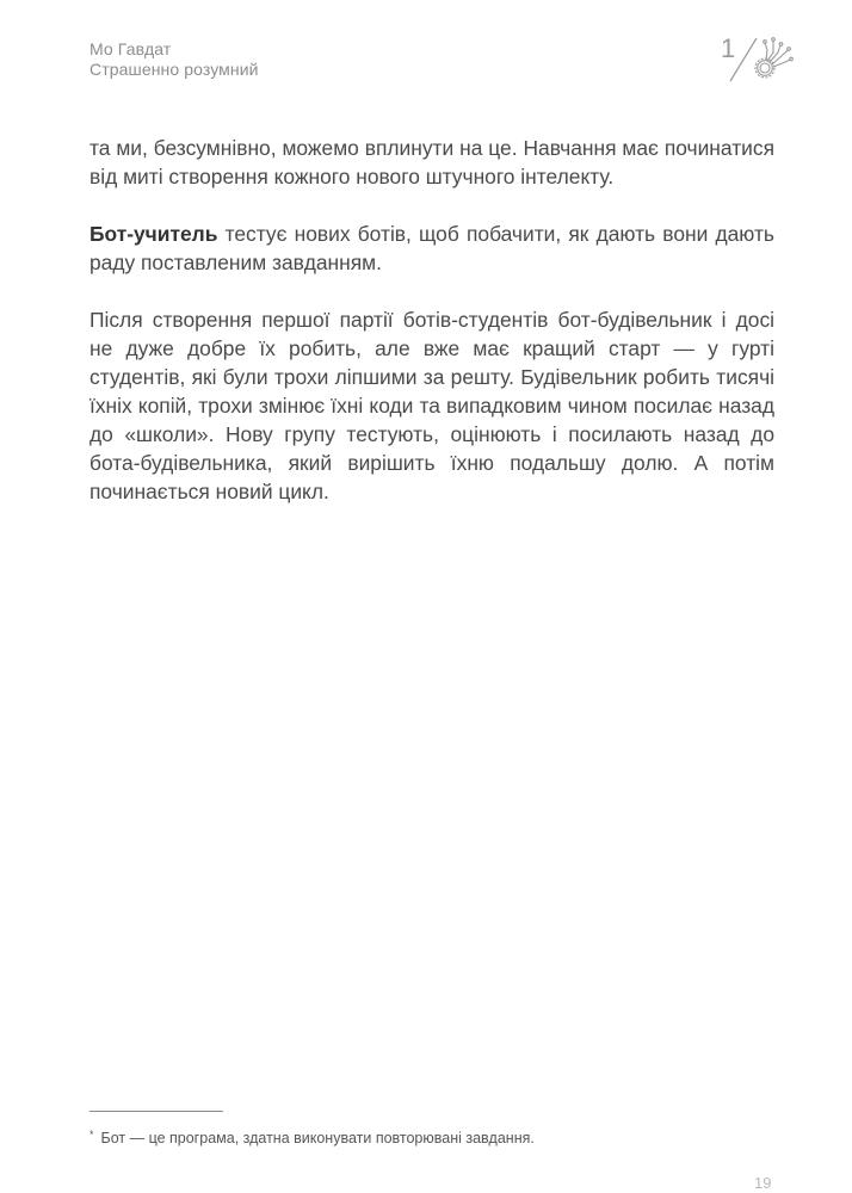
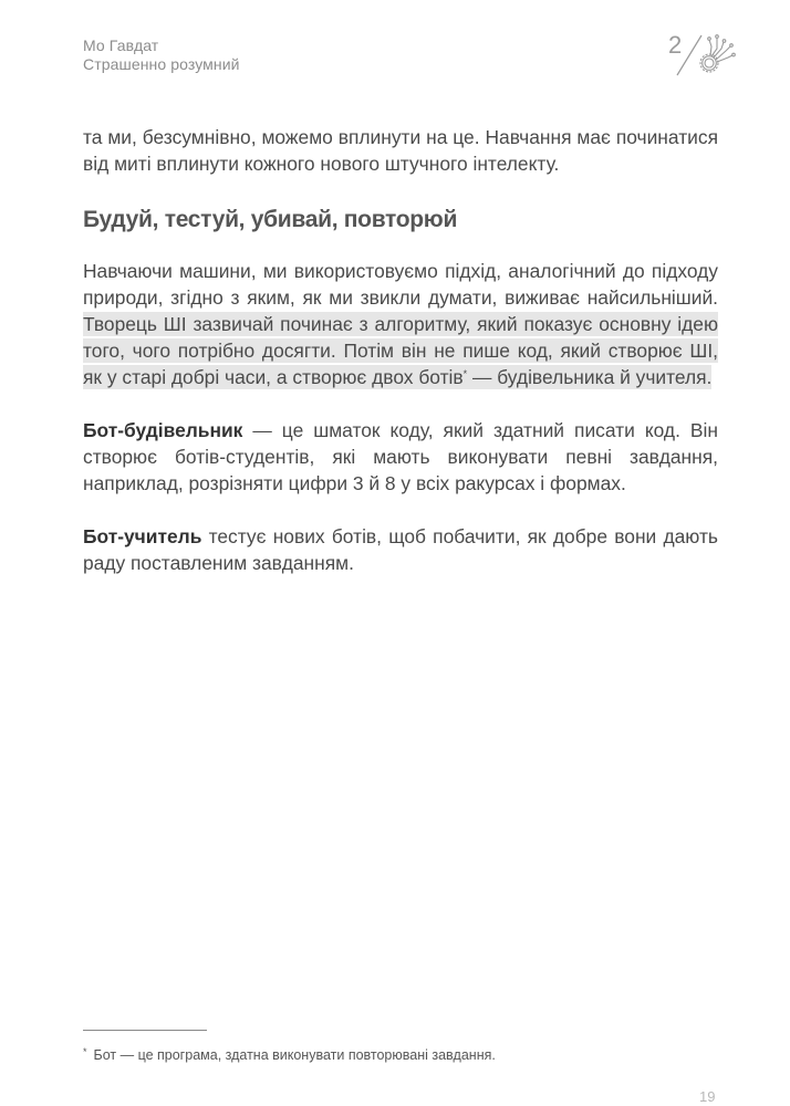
  Мо Гавдат
  Страшенно розумний
- 1
+ 2
- та ми, безсумнівно, можемо вплинути на це. Навчання має починатися від миті створення кожного нового штучного інтелекту.
+ та ми, безсумнівно, можемо вплинути на це. Навчання має починатися від миті вплинути кожного нового штучного інтелекту.
+ Будуй, тестуй, убивай, повторюй
+ Навчаючи машини, ми використовуємо підхід, аналогічний до підходу природи, згідно з яким, як ми звикли думати, виживає найсильніший. Творець ШІ зазвичай починає з алгоритму, який показує основну ідею того, чого потрібно досягти. Потім він не пише код, який створює ШІ, як у старі добрі часи, а створює двох ботів* — будівельника й учителя.
+ Бот-будівельник — це шматок коду, який здатний писати код. Він створює ботів-студентів, які мають виконувати певні завдання, наприклад, розрізняти цифри 3 й 8 у всіх ракурсах і формах.
- Бот-учитель тестує нових ботів, щоб побачити, як дають вони дають раду поставленим завданням.
+ Бот-учитель тестує нових ботів, щоб побачити, як добре вони дають раду поставленим завданням.
- Після створення першої партії ботів-студентів бот-будівельник і досі не дуже добре їх робить, але вже має кращий старт — у гурті студентів, які були трохи ліпшими за решту. Будівельник робить тисячі їхніх копій, трохи змінює їхні коди та випадковим чином посилає назад до «школи». Нову групу тестують, оцінюють і посилають назад до бота-будівельника, який вирішить їхню подальшу долю. А потім починається новий цикл.
  * Бот — це програма, здатна виконувати повторювані завдання.
  19
